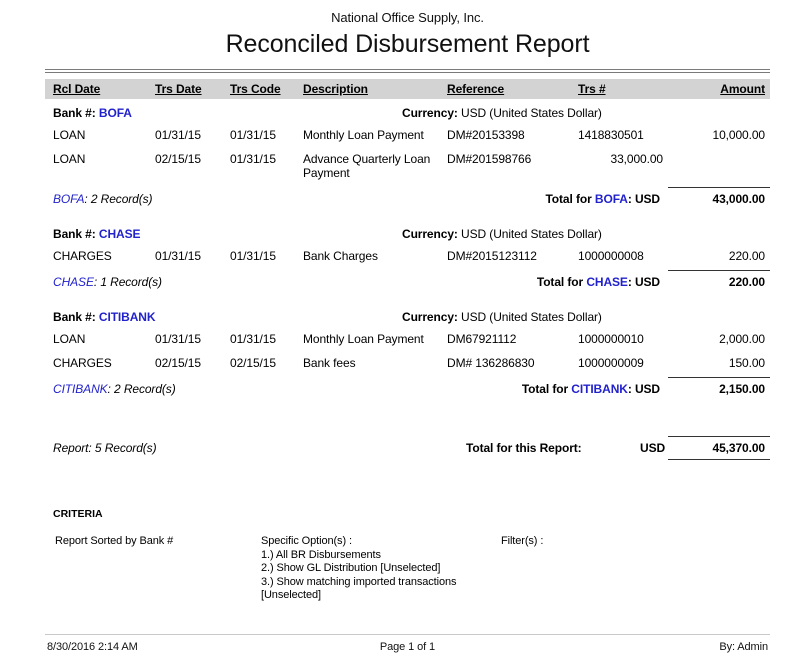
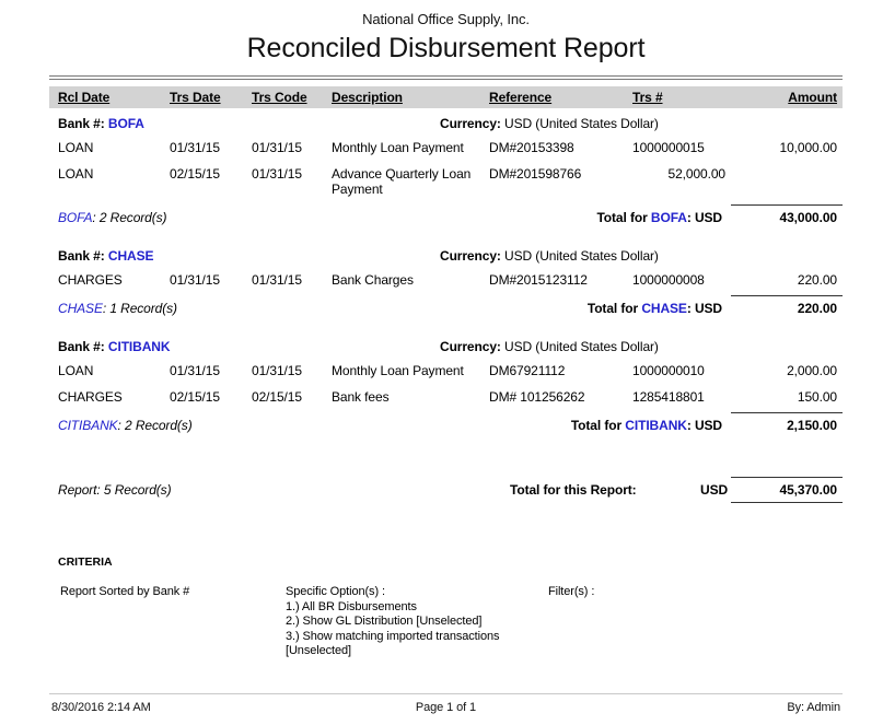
  National Office Supply, Inc.
  Reconciled Disbursement Report
  Rcl Date
  Trs Date
  Trs Code
  Description
  Reference
  Trs #
  Amount
  Bank #: BOFA
  Currency: USD (United States Dollar)
  LOAN
  01/31/15
  01/31/15
  Monthly Loan Payment
  DM#20153398
- 1418830501
+ 1000000015
  10,000.00
  LOAN
  02/15/15
  01/31/15
  Advance Quarterly Loan Payment
  DM#201598766
- 33,000.00
+ 52,000.00
  BOFA: 2 Record(s)
  Total for BOFA: USD
  43,000.00
  Bank #: CHASE
  Currency: USD (United States Dollar)
  CHARGES
  01/31/15
  01/31/15
  Bank Charges
  DM#2015123112
  1000000008
  220.00
  CHASE: 1 Record(s)
  Total for CHASE: USD
  220.00
  Bank #: CITIBANK
  Currency: USD (United States Dollar)
  LOAN
  01/31/15
  01/31/15
  Monthly Loan Payment
  DM67921112
  1000000010
  2,000.00
  CHARGES
  02/15/15
  02/15/15
  Bank fees
- DM# 136286830
+ DM# 101256262
- 1000000009
+ 1285418801
  150.00
  CITIBANK: 2 Record(s)
  Total for CITIBANK: USD
  2,150.00
  Report: 5 Record(s)
  Total for this Report:
  USD
  45,370.00
  CRITERIA
  Report Sorted by Bank #
  Specific Option(s) :
  1.) All BR Disbursements
  2.) Show GL Distribution [Unselected]
  3.) Show matching imported transactions [Unselected]
  Filter(s) :
  8/30/2016 2:14 AM
  Page 1 of 1
  By: Admin
